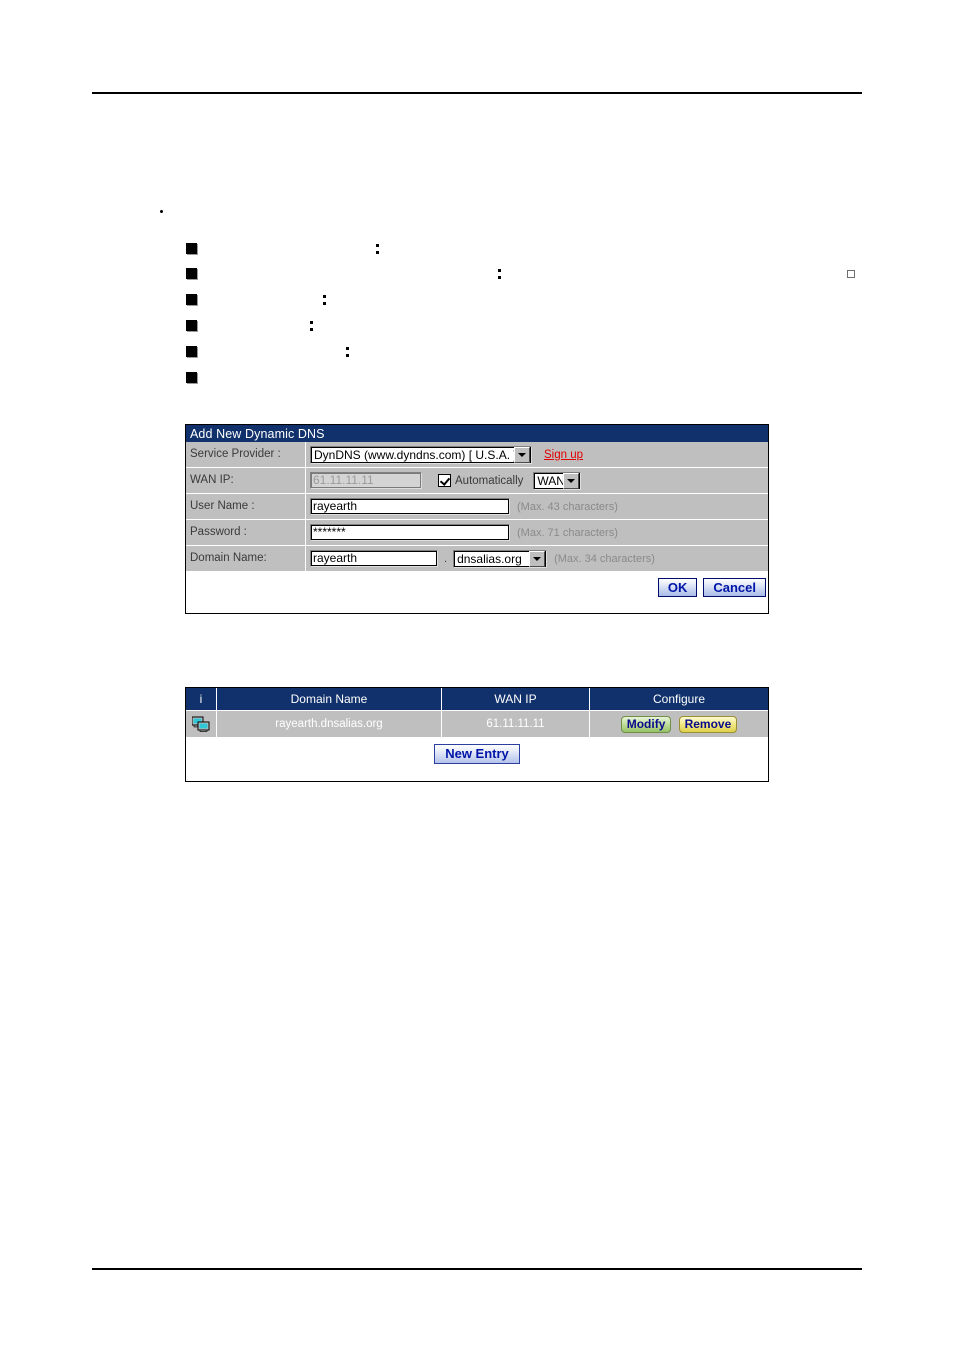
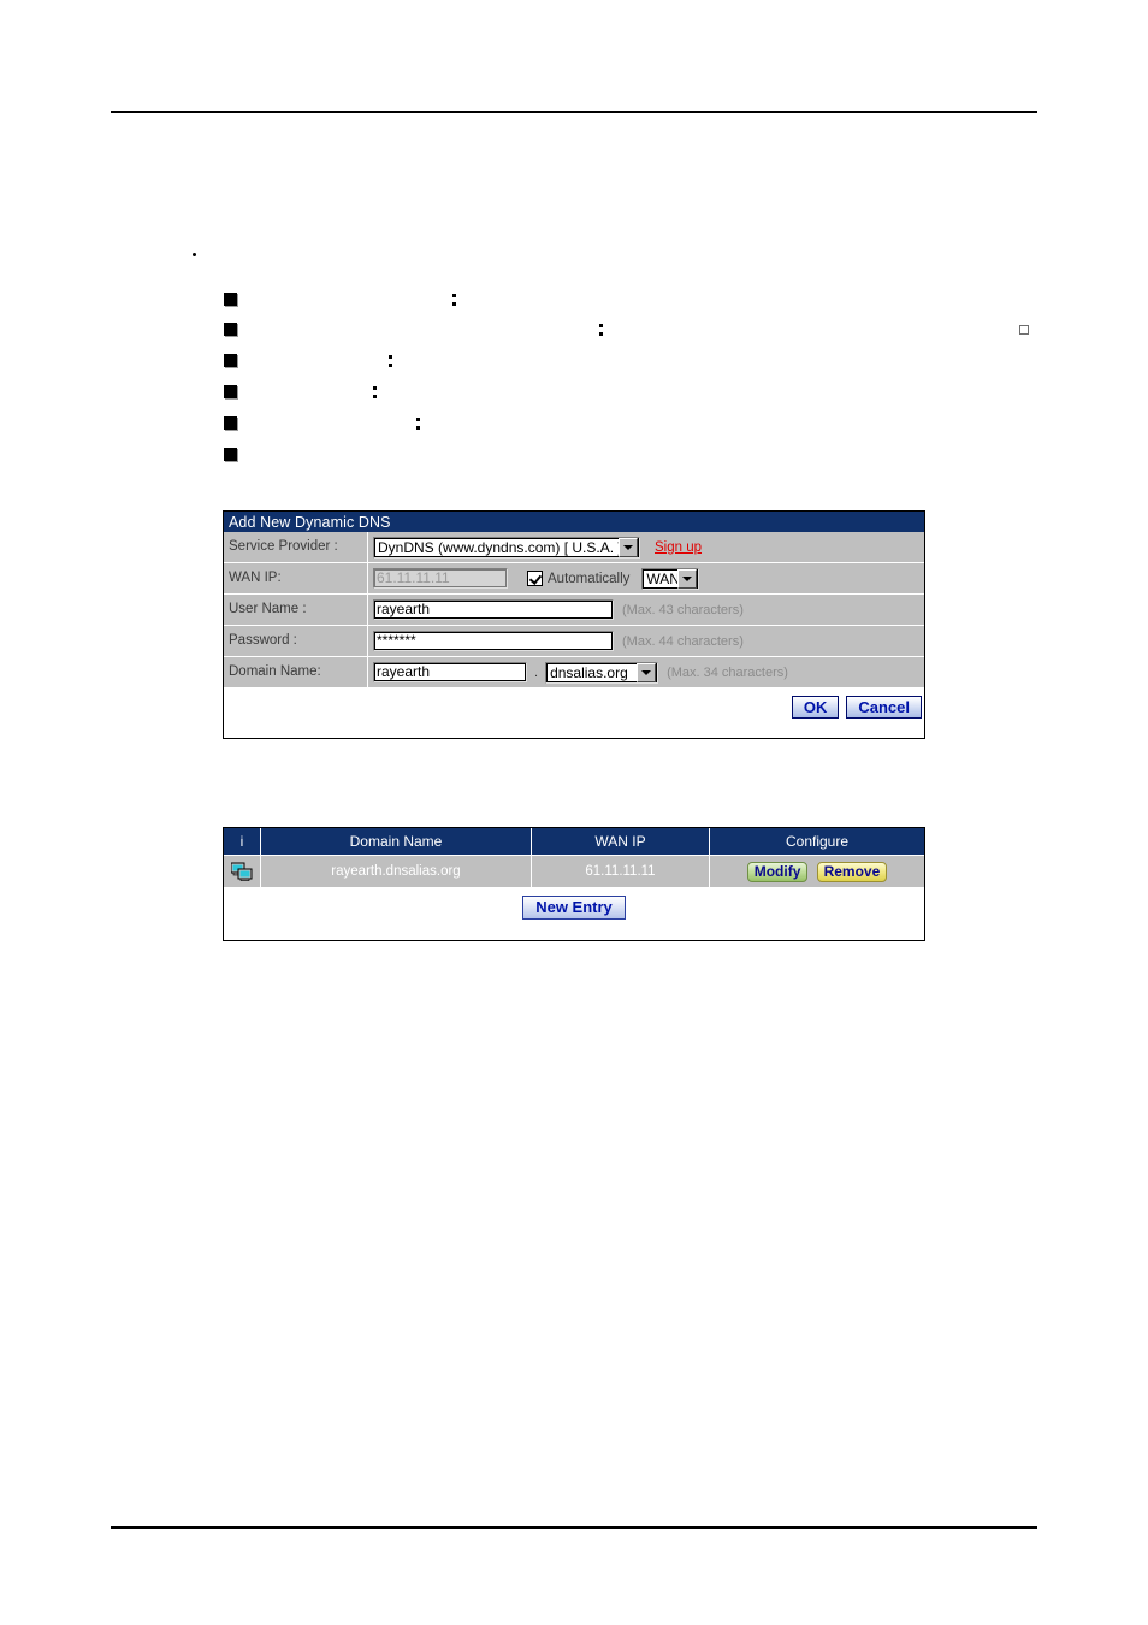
  Add New Dynamic DNS
  Service Provider :
  DynDNS (www.dyndns.com) [ U.S.A.
  Sign up
  WAN IP:
  61.11.11.11
  Automatically
  WAN
  User Name :
  rayearth
  (Max. 43 characters)
  Password :
  *******
- (Max. 71 characters)
+ (Max. 44 characters)
  Domain Name:
  rayearth
  .
  dnsalias.org
  (Max. 34 characters)
  OK
  Cancel
  i	Domain Name	WAN IP	Configure
  	rayearth.dnsalias.org	61.11.11.11	Modify Remove
  New Entry
